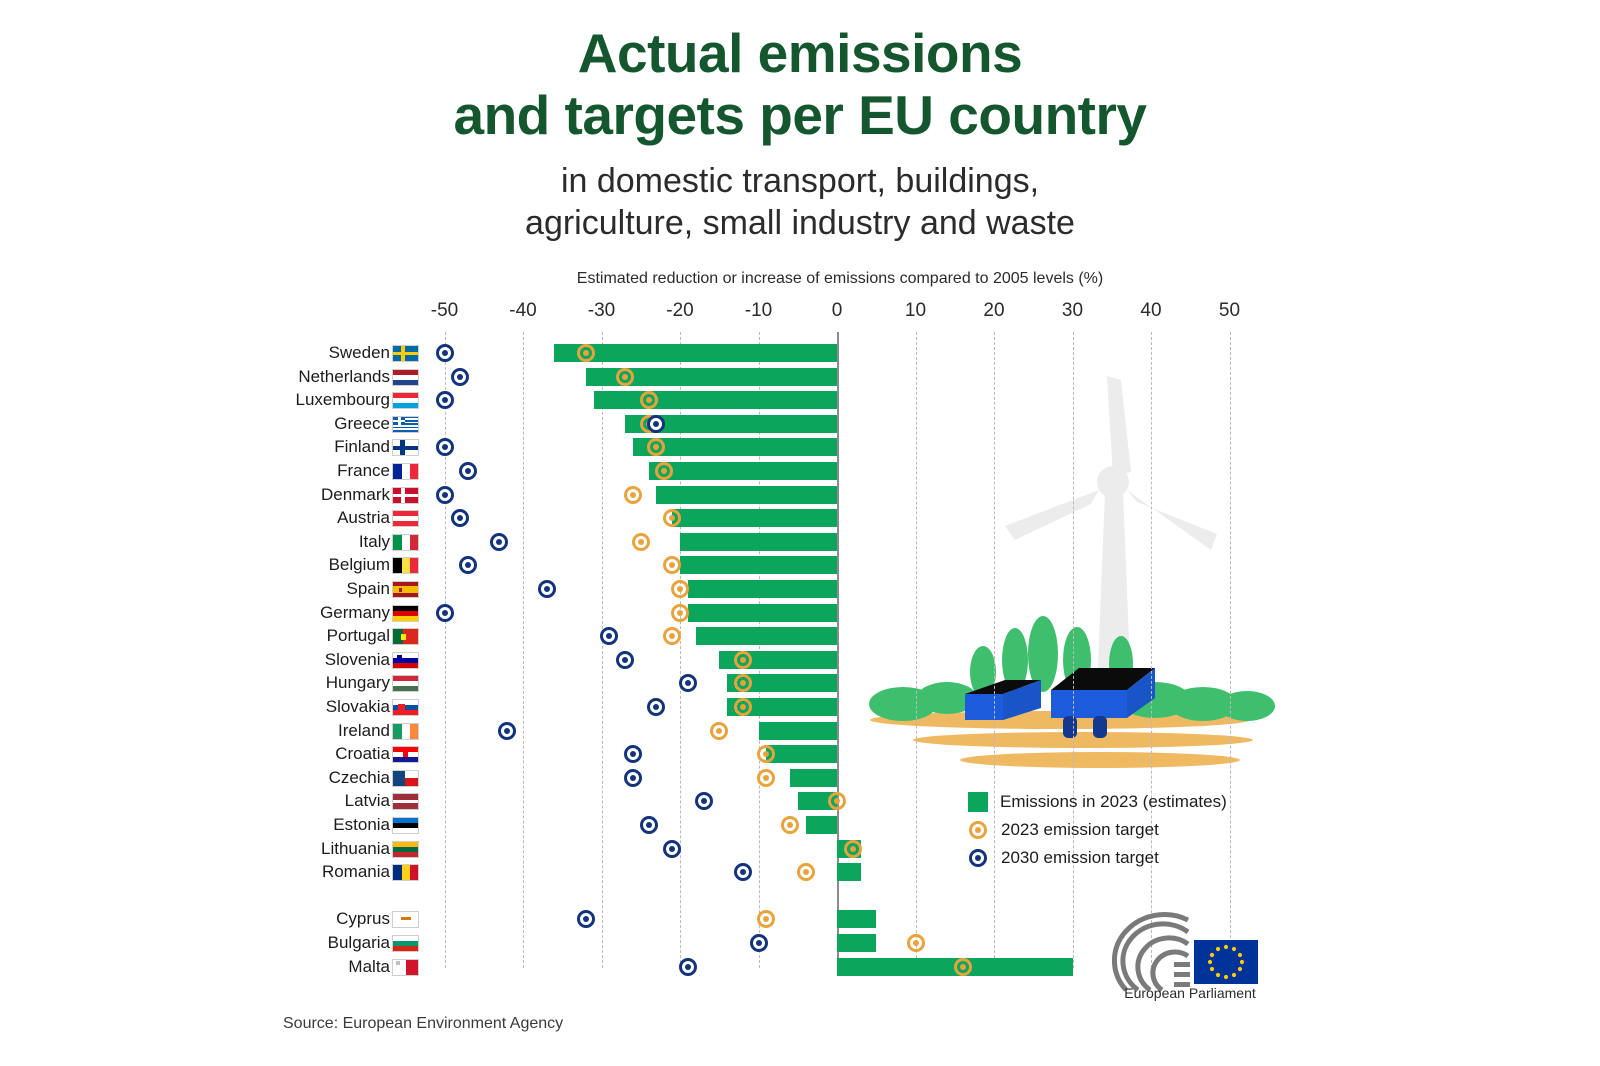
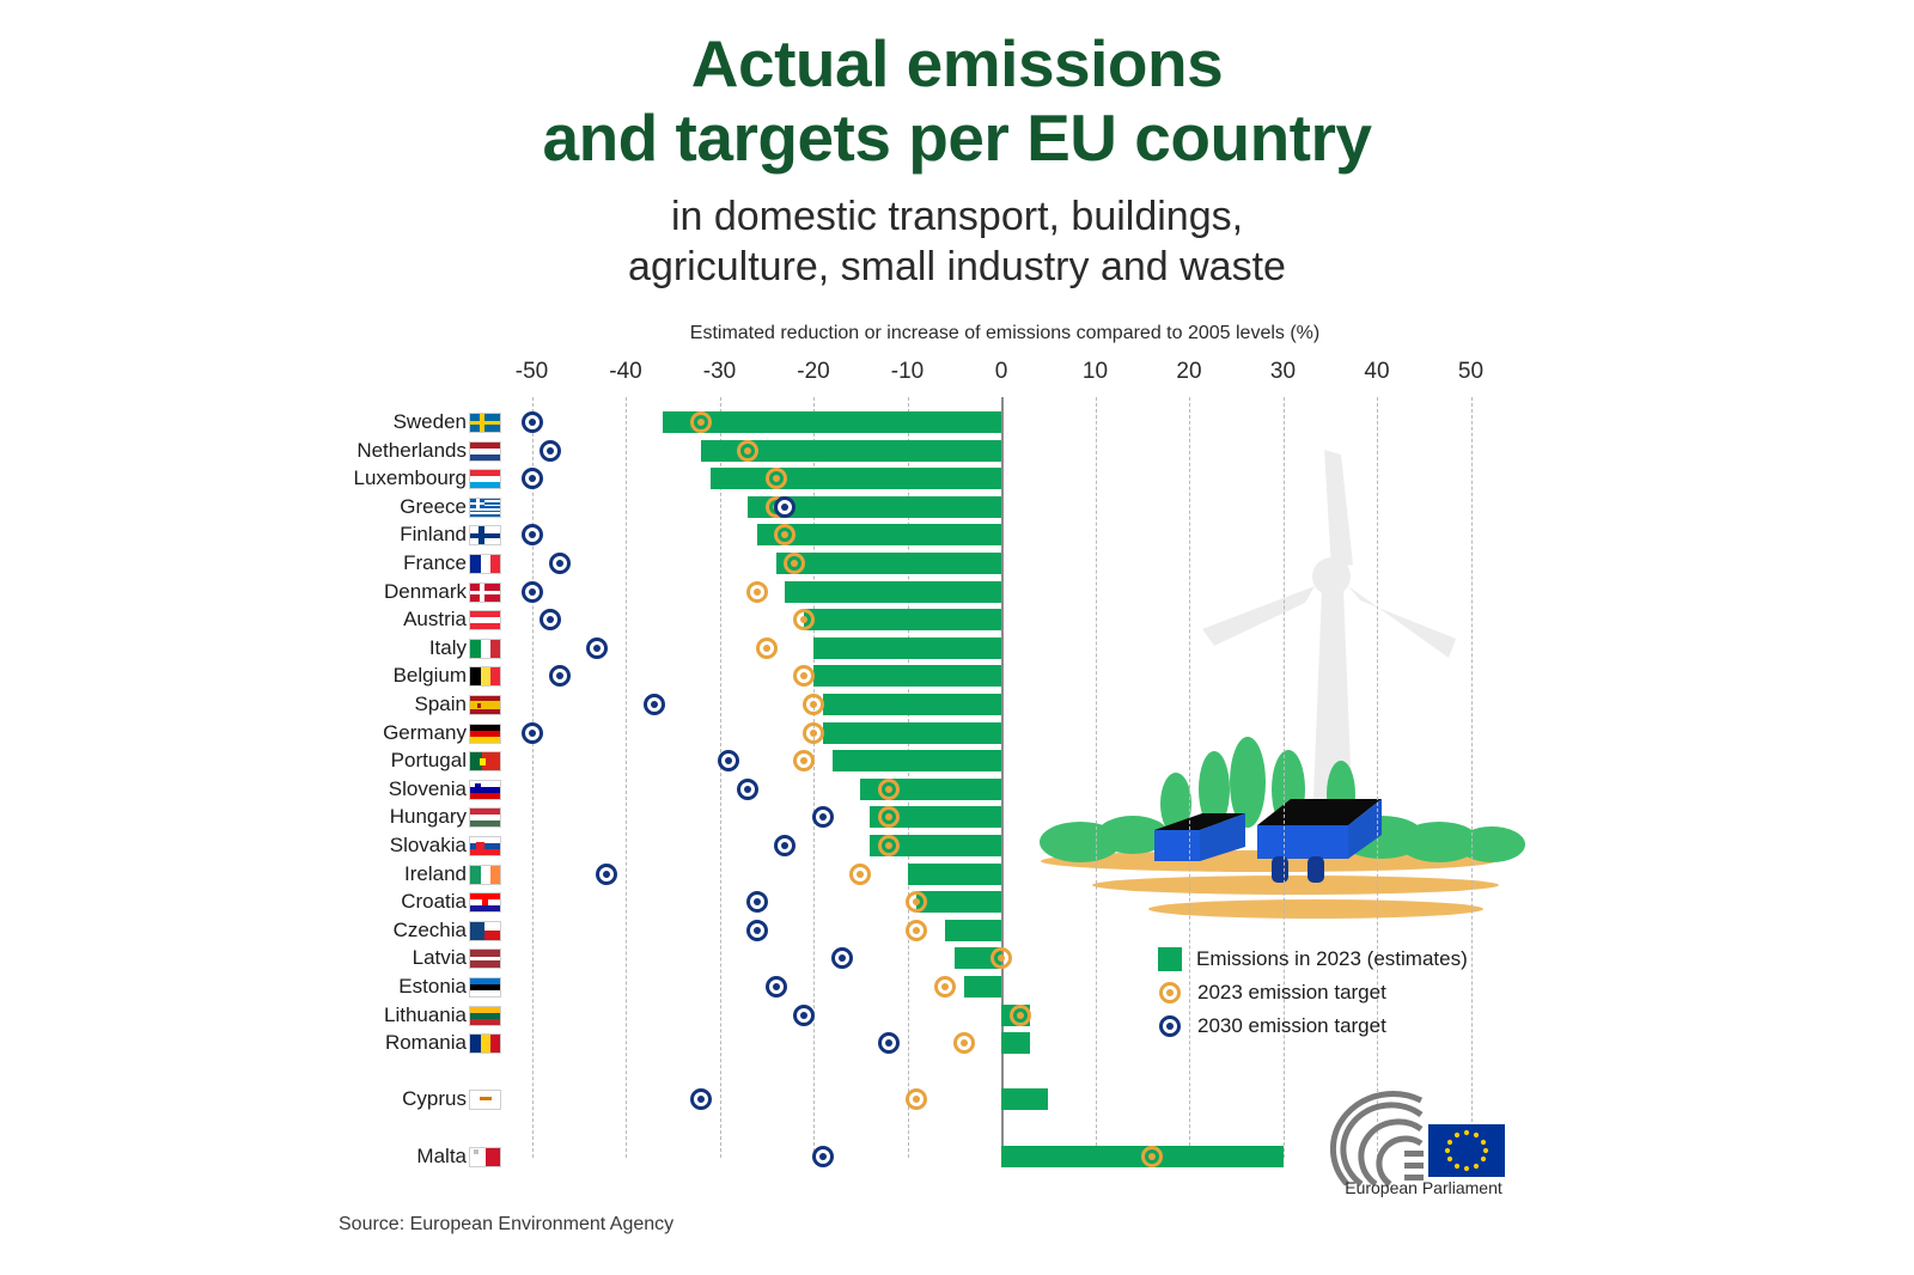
  Actual emissions
  and targets per EU country
  in domestic transport, buildings,
  agriculture, small industry and waste
  Estimated reduction or increase of emissions compared to 2005 levels (%)
  -50
  -40
  -30
  -20
  -10
  0
  10
  20
  30
  40
  50
  Sweden
  Netherlands
  Luxembourg
  Greece
  Finland
  France
  Denmark
  Austria
  Italy
  Belgium
  Spain
  Germany
  Portugal
  Slovenia
  Hungary
  Slovakia
  Ireland
  Croatia
  Czechia
  Latvia
  Estonia
  Lithuania
  Romania
  Cyprus
- Bulgaria
  Malta
  Emissions in 2023 (estimates)
  2023 emission target
  2030 emission target
  European Parliament
  Source: European Environment Agency
